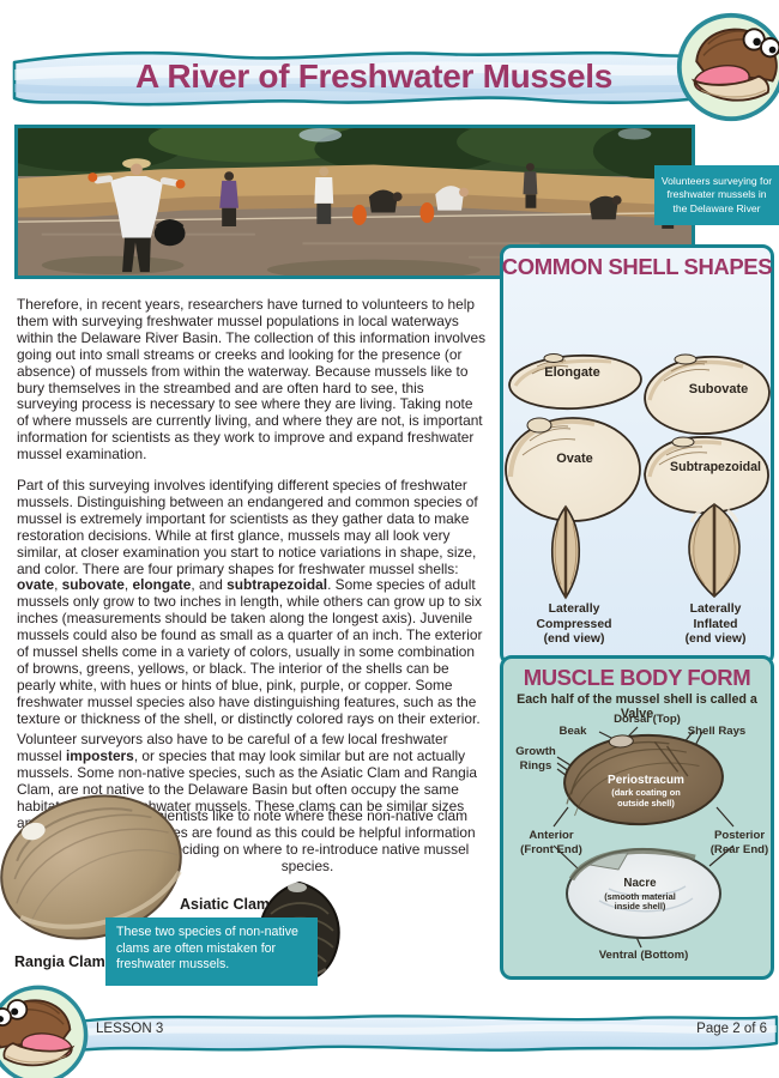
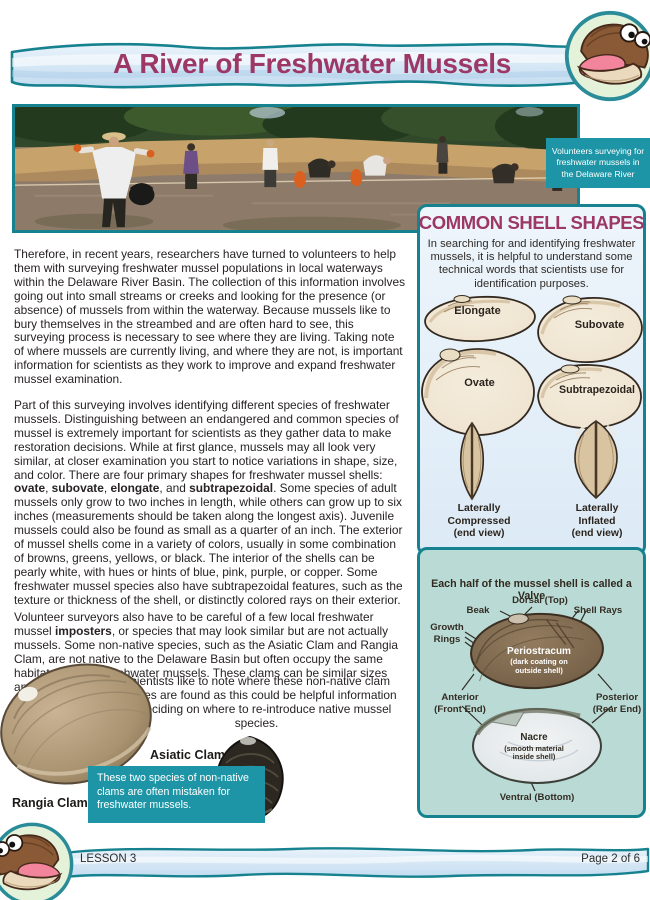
  A River of Freshwater Mussels
  Volunteers surveying for freshwater mussels in the Delaware River
  Therefore, in recent years, researchers have turned to volunteers to help them with surveying freshwater mussel populations in local waterways within the Delaware River Basin. The collection of this information involves going out into small streams or creeks and looking for the presence (or absence) of mussels from within the waterway. Because mussels like to bury themselves in the streambed and are often hard to see, this surveying process is necessary to see where they are living. Taking note of where mussels are currently living, and where they are not, is important information for scientists as they work to improve and expand freshwater mussel examination.
- Part of this surveying involves identifying different species of freshwater mussels. Distinguishing between an endangered and common species of mussel is extremely important for scientists as they gather data to make restoration decisions. While at first glance, mussels may all look very similar, at closer examination you start to notice variations in shape, size, and color. There are four primary shapes for freshwater mussel shells: ovate, subovate, elongate, and subtrapezoidal. Some species of adult mussels only grow to two inches in length, while others can grow up to six inches (measurements should be taken along the longest axis). Juvenile mussels could also be found as small as a quarter of an inch. The exterior of mussel shells come in a variety of colors, usually in some combination of browns, greens, yellows, or black. The interior of the shells can be pearly white, with hues or hints of blue, pink, purple, or copper. Some freshwater mussel species also have distinguishing features, such as the texture or thickness of the shell, or distinctly colored rays on their exterior.
+ Part of this surveying involves identifying different species of freshwater mussels. Distinguishing between an endangered and common species of mussel is extremely important for scientists as they gather data to make restoration decisions. While at first glance, mussels may all look very similar, at closer examination you start to notice variations in shape, size, and color. There are four primary shapes for freshwater mussel shells: ovate, subovate, elongate, and subtrapezoidal. Some species of adult mussels only grow to two inches in length, while others can grow up to six inches (measurements should be taken along the longest axis). Juvenile mussels could also be found as small as a quarter of an inch. The exterior of mussel shells come in a variety of colors, usually in some combination of browns, greens, yellows, or black. The interior of the shells can be pearly white, with hues or hints of blue, pink, purple, or copper. Some freshwater mussel species also have subtrapezoidal features, such as the texture or thickness of the shell, or distinctly colored rays on their exterior.
  Volunteer surveyors also have to be careful of a few local freshwater mussel imposters, or species that may look similar but are not actually mussels. Some non-native species, such as the Asiatic Clam and Rangia Clam, are not native to the Delaware Basin but often occupy the same habitahwater mussels. These clams can be similar sizes a
  ientists like to note where these non-native clam es are found as this could be helpful information ciding on where to re-introduce native mussel species.
  Rangia Clam
  Asiatic Clam
  These two species of non-native clams are often mistaken for freshwater mussels.
  COMMON SHELL SHAPES
+ In searching for and identifying freshwater mussels, it is helpful to understand some technical words that scientists use for identification purposes.
  Elongate
  Subovate
  Ovate
  Subtrapezoidal
  Laterally
  Compressed
  (end view)
  Laterally
  Inflated
  (end view)
- MUSCLE BODY FORM
  Each half of the mussel shell is called a Valve
  Dorsal (Top)
  Beak
  Shell Rays
  Growth
  Rings
  Periostracum
  (dark coating on
  outside shell)
  Anterior
  (Front End)
  Posterior
  (Rear End)
  Nacre
  (smooth material
  inside shell)
  Ventral (Bottom)
  LESSON 3
  Page 2 of 6
